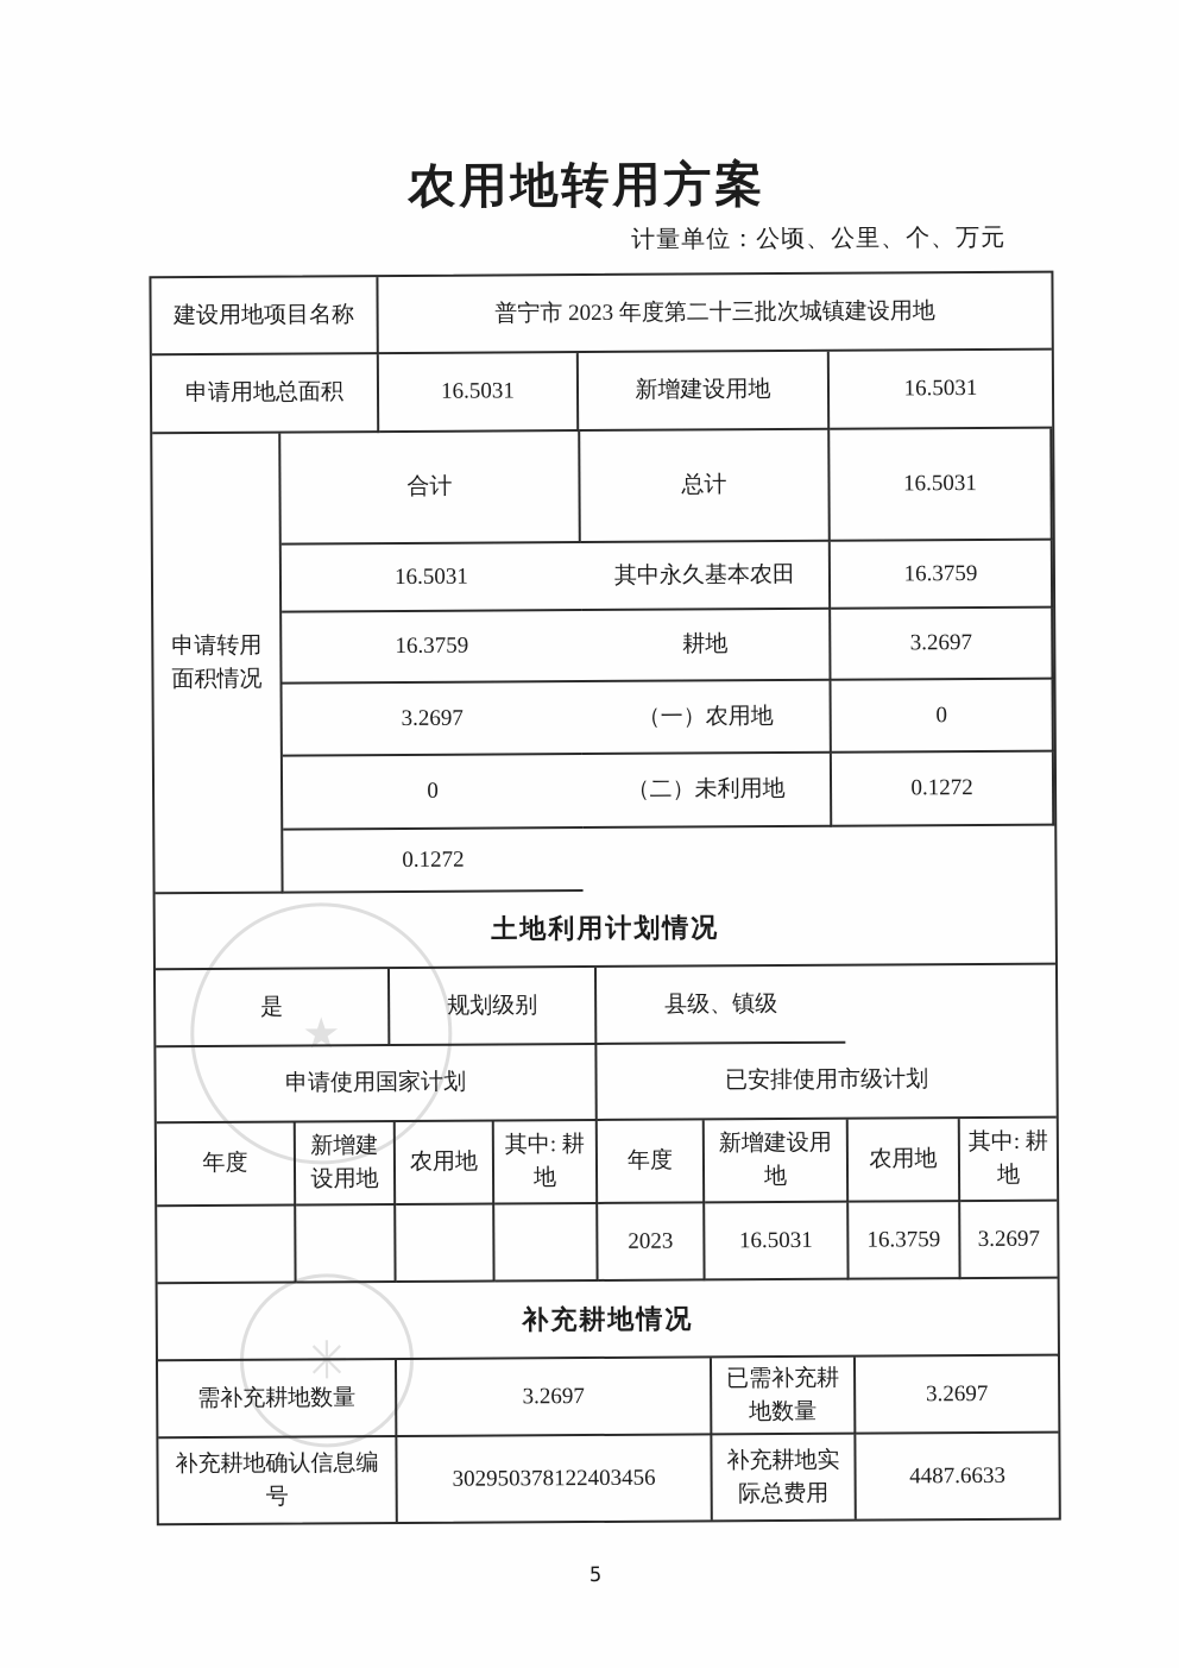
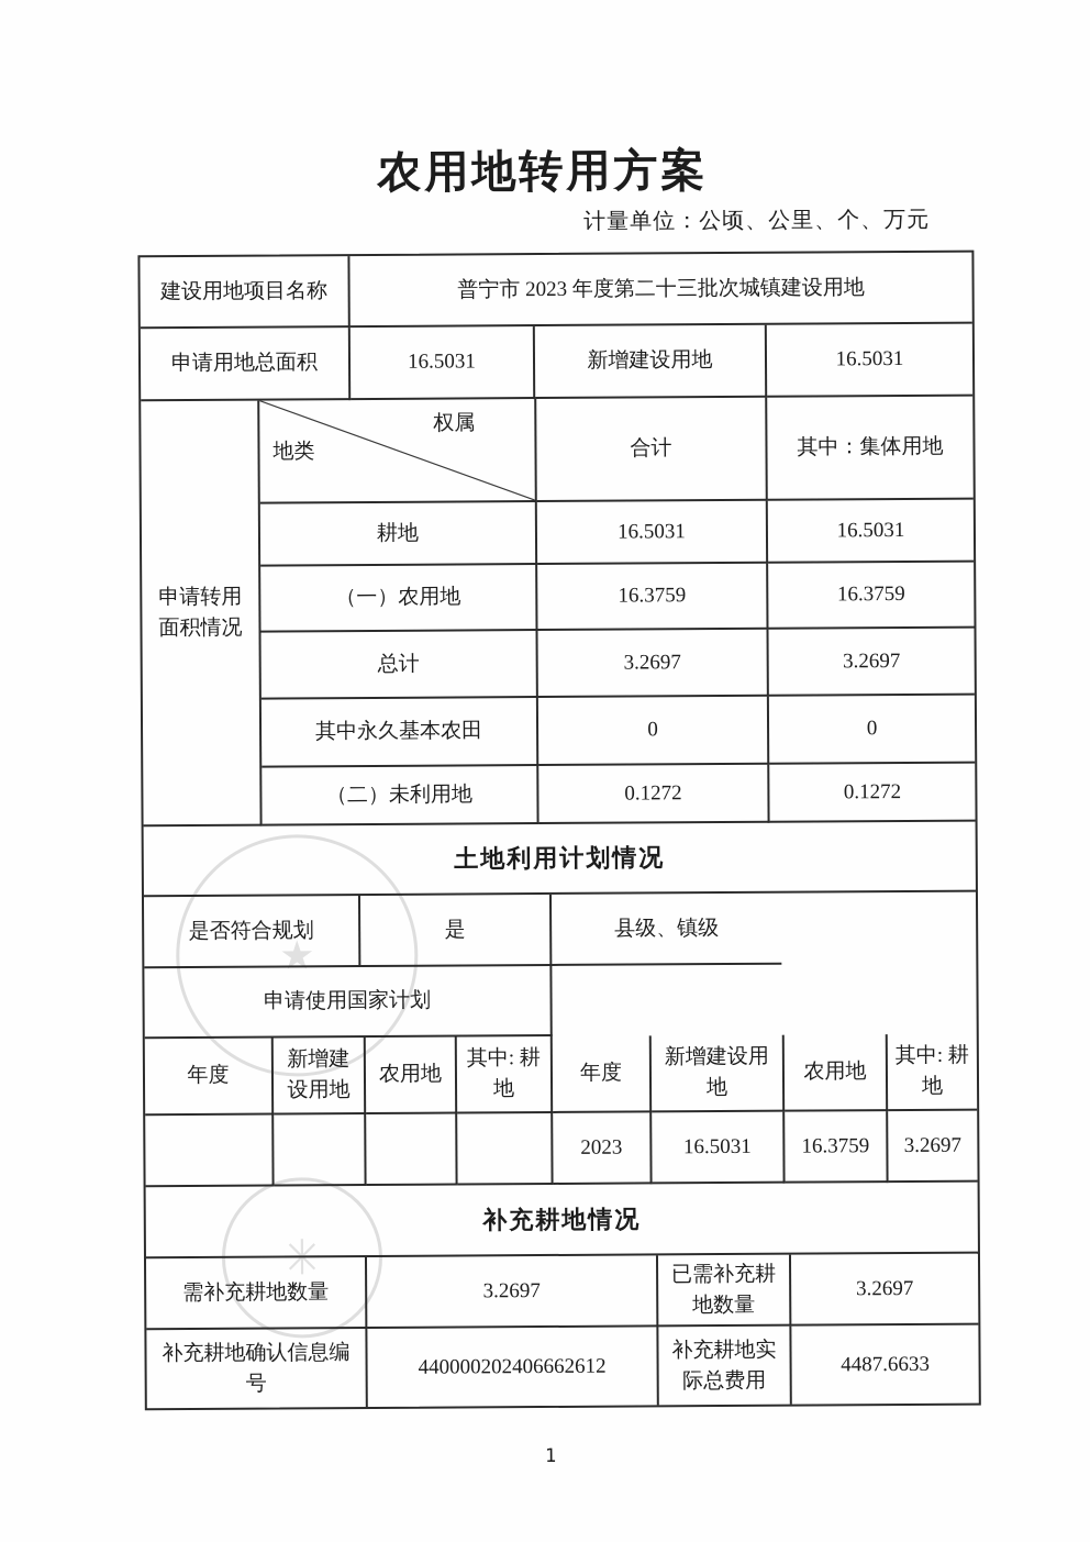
  ★
  ✳
  农用地转用方案
  计量单位：公顷、公里、个、万元
  建设用地项目名称
  普宁市 2023 年度第二十三批次城镇建设用地
  申请用地总面积
  16.5031
  新增建设用地
  16.5031
  申请转用面积情况
+ 权属
+ 地类
  合计
+ 其中：集体用地
- 总计
+ 耕地
  16.5031
  16.5031
- 其中永久基本农田
+ （一）农用地
  16.3759
  16.3759
- 耕地
+ 总计
  3.2697
  3.2697
- （一）农用地
+ 其中永久基本农田
  0
  0
  （二）未利用地
  0.1272
  0.1272
  土地利用计划情况
+ 是否符合规划
  是
- 规划级别
  县级、镇级
  申请使用国家计划
- 已安排使用市级计划
  年度
  新增建设用地
  农用地
  其中: 耕地
  年度
  新增建设用地
  农用地
  其中: 耕地
  2023
  16.5031
  16.3759
  3.2697
  补充耕地情况
  需补充耕地数量
  3.2697
  已需补充耕地数量
  3.2697
  补充耕地确认信息编号
- 302950378122403456
+ 440000202406662612
  补充耕地实际总费用
  4487.6633
- 5
+ 1
